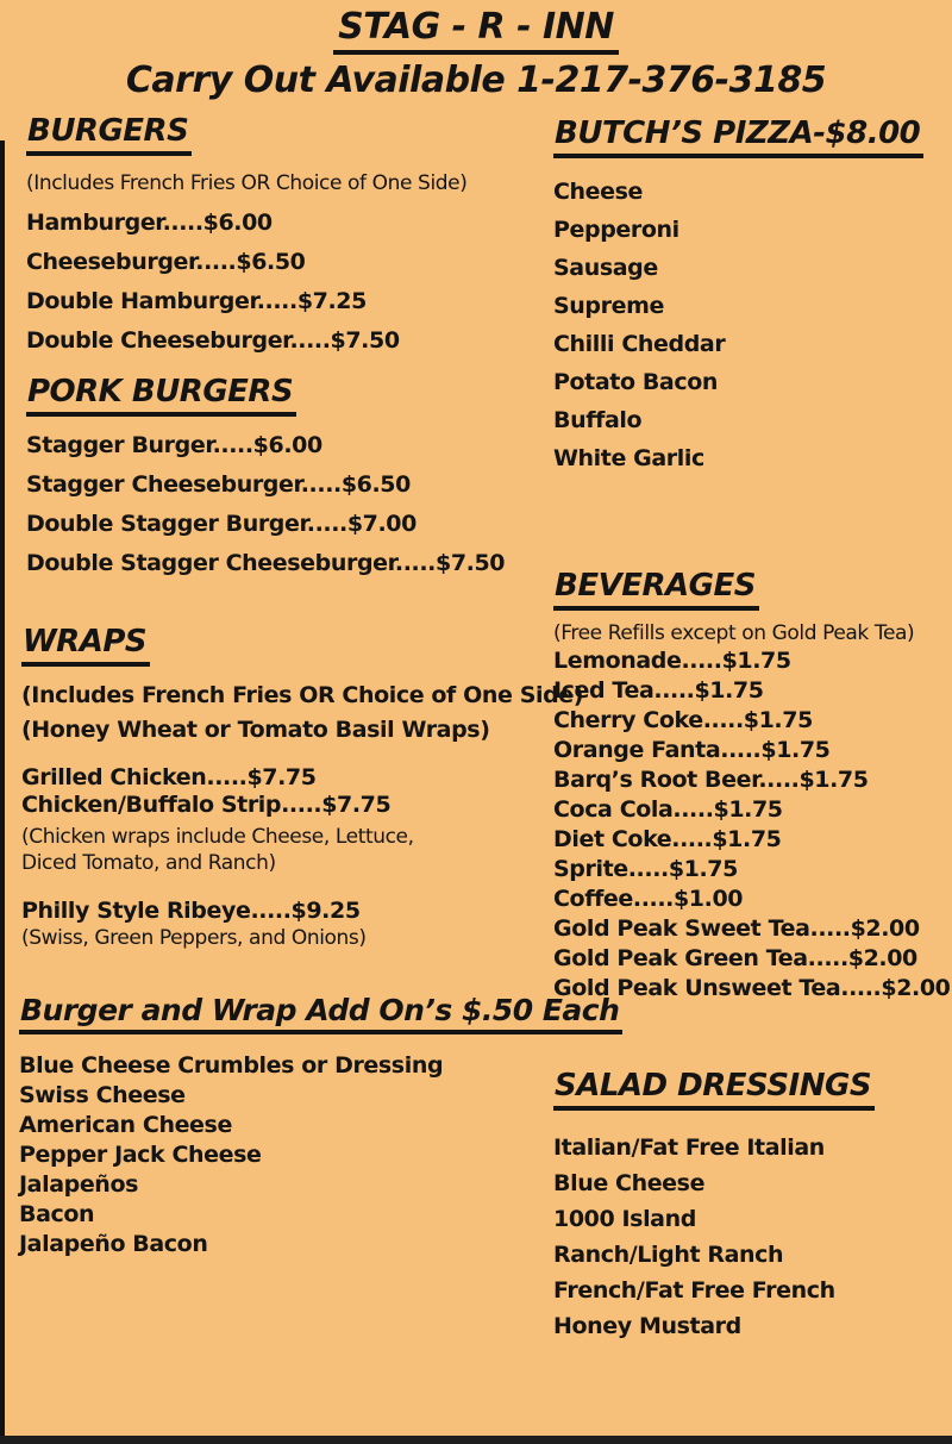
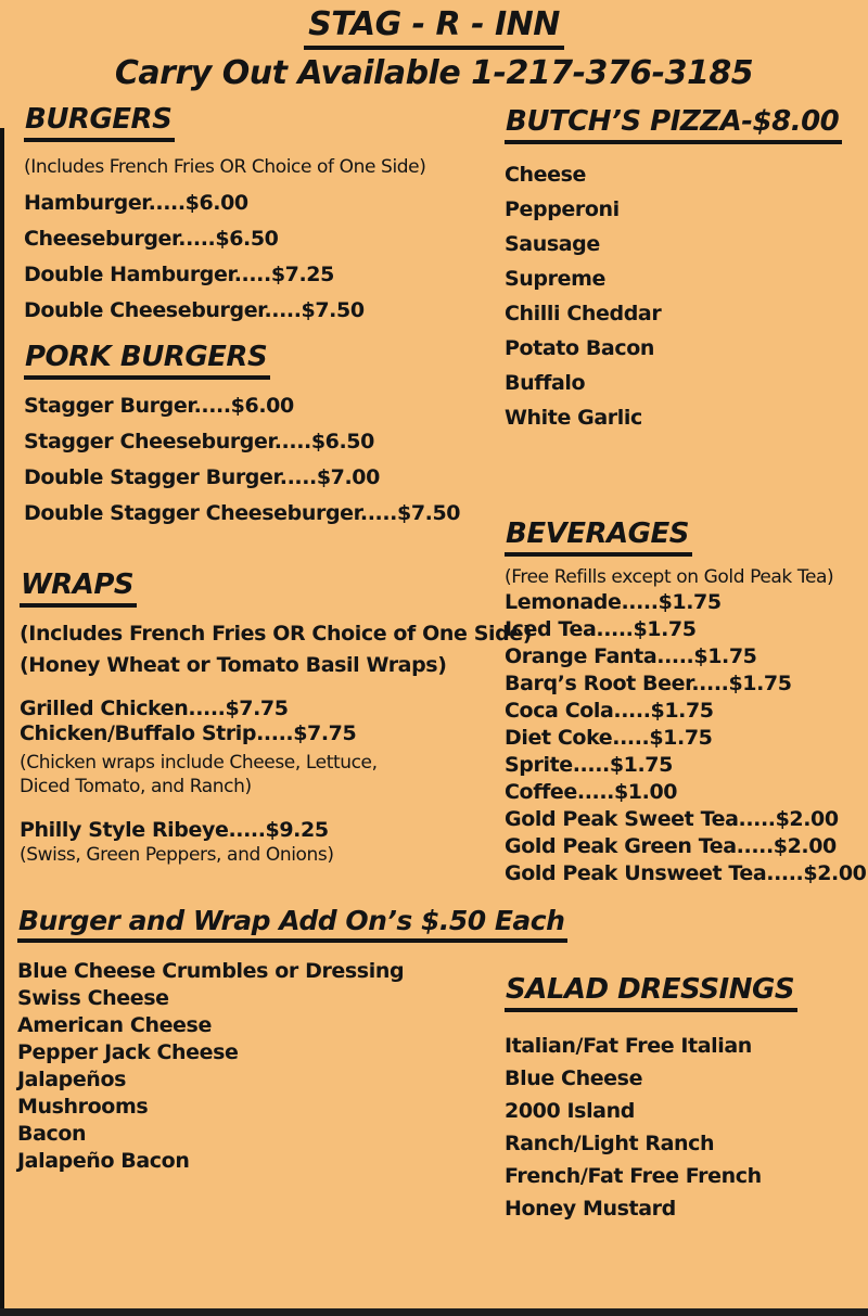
  STAG - R - INN
  Carry Out Available 1-217-376-3185
  BURGERS
  (Includes French Fries OR Choice of One Side)
  Hamburger.....$6.00
  Cheeseburger.....$6.50
  Double Hamburger.....$7.25
  Double Cheeseburger.....$7.50
  PORK BURGERS
  Stagger Burger.....$6.00
  Stagger Cheeseburger.....$6.50
  Double Stagger Burger.....$7.00
  Double Stagger Cheeseburger.....$7.50
  WRAPS
  (Includes French Fries OR Choice of One Side)
  (Honey Wheat or Tomato Basil Wraps)
  Grilled Chicken.....$7.75
  Chicken/Buffalo Strip.....$7.75
  (Chicken wraps include Cheese, Lettuce, Diced Tomato, and Ranch)
  Philly Style Ribeye.....$9.25
  (Swiss, Green Peppers, and Onions)
  Burger and Wrap Add On’s $.50 Each
  Blue Cheese Crumbles or Dressing
  Swiss Cheese
  American Cheese
  Pepper Jack Cheese
  Jalapeños
+ Mushrooms
  Bacon
  Jalapeño Bacon
  BUTCH’S PIZZA-$8.00
  Cheese
  Pepperoni
  Sausage
  Supreme
  Chilli Cheddar
  Potato Bacon
  Buffalo
  White Garlic
  BEVERAGES
  (Free Refills except on Gold Peak Tea)
  Lemonade.....$1.75
  Iced Tea.....$1.75
- Cherry Coke.....$1.75
  Orange Fanta.....$1.75
  Barq’s Root Beer.....$1.75
  Coca Cola.....$1.75
  Diet Coke.....$1.75
  Sprite.....$1.75
  Coffee.....$1.00
  Gold Peak Sweet Tea.....$2.00
  Gold Peak Green Tea.....$2.00
  Gold Peak Unsweet Tea.....$2.00
  SALAD DRESSINGS
  Italian/Fat Free Italian
  Blue Cheese
- 1000 Island
+ 2000 Island
  Ranch/Light Ranch
  French/Fat Free French
  Honey Mustard
